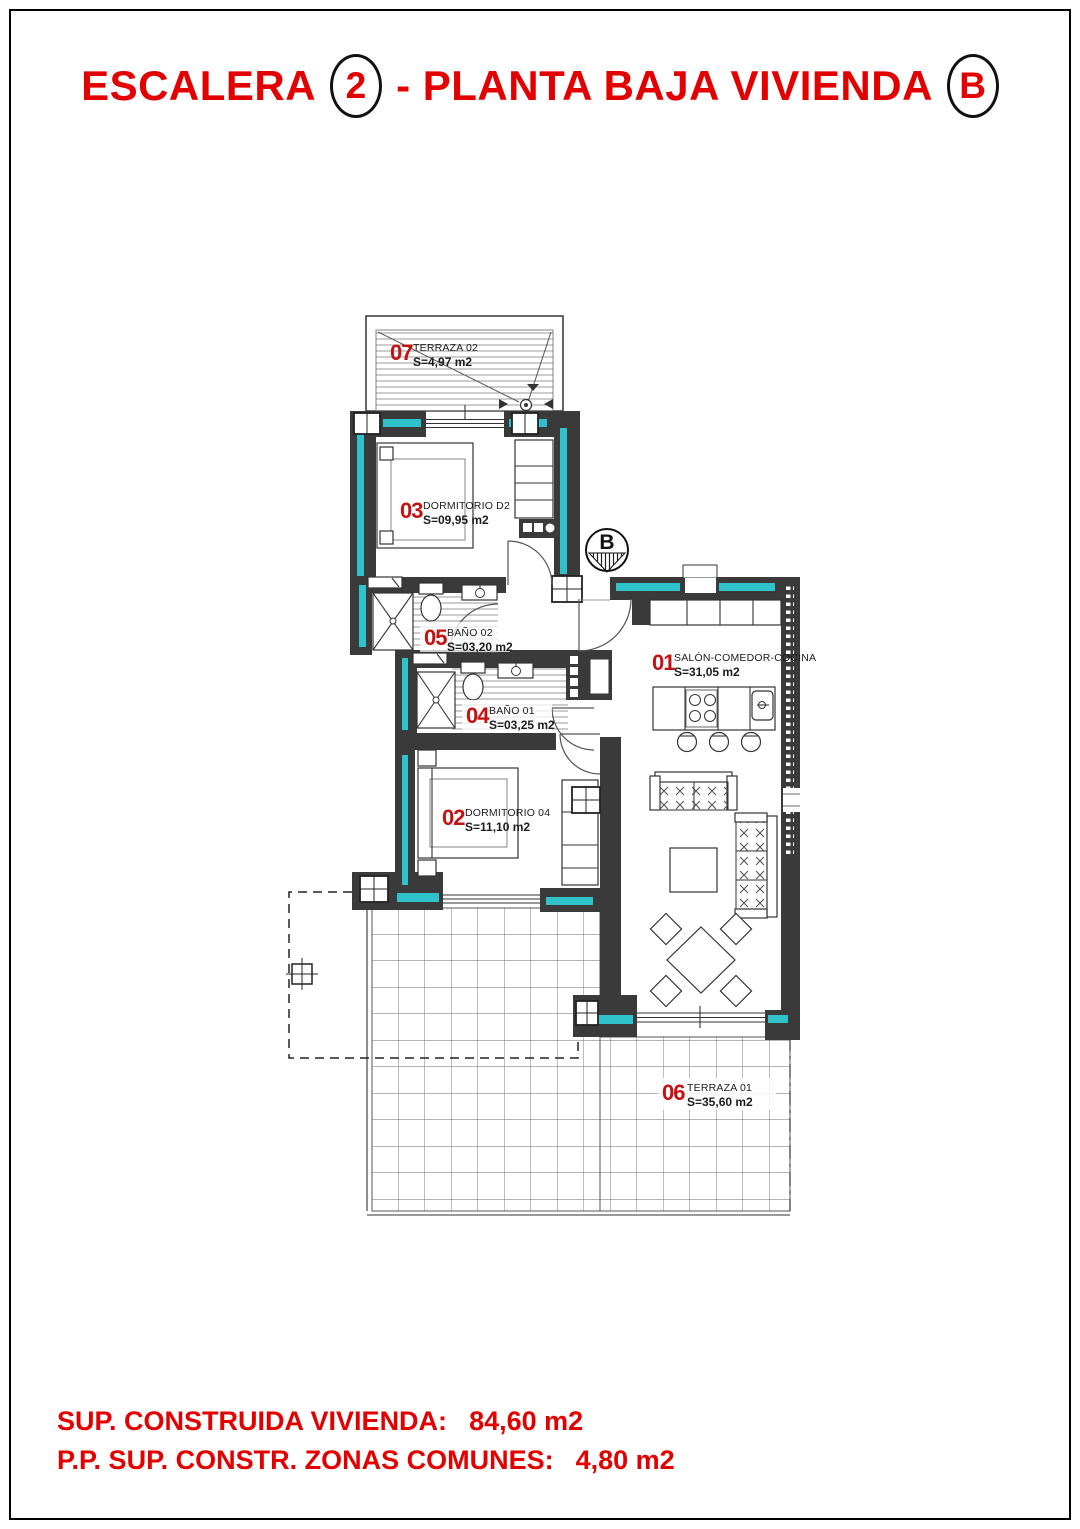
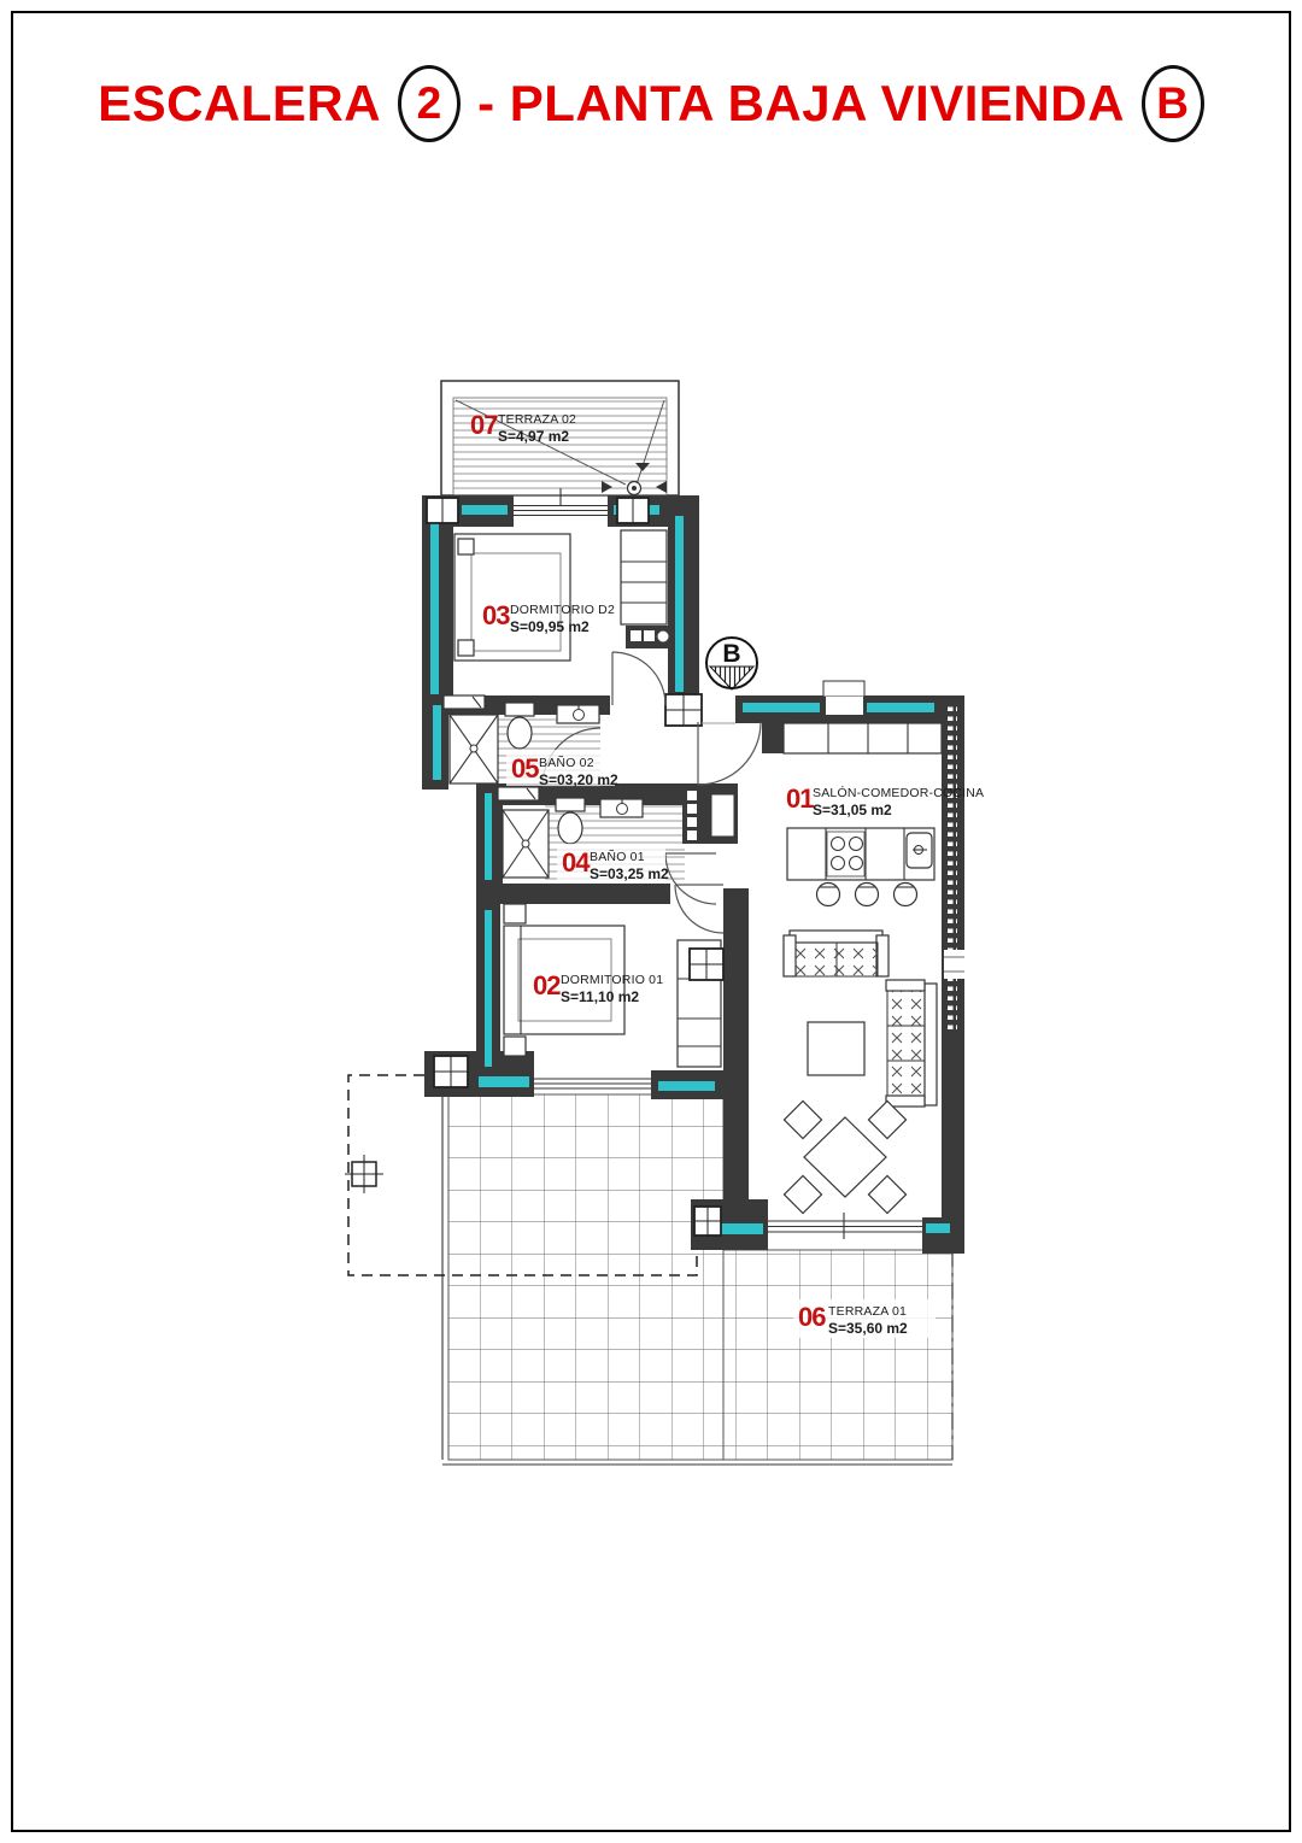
  ESCALERA
  2
  - PLANTA BAJA VIVIENDA
  B
  B
  07
  TERRAZA 02
  S=4,97 m2
  03
  DORMITORIO D2
  S=09,95 m2
  05
  BAÑO 02
  S=03,20 m2
  04
  BAÑO 01
  S=03,25 m2
  02
- DORMITORIO 04
+ DORMITORIO 01
  S=11,10 m2
  01
  SALÓN-COMEDOR-COCINA
  S=31,05 m2
  06
  TERRAZA 01
  S=35,60 m2
- SUP. CONSTRUIDA VIVIENDA: 84,60 m2
- P.P. SUP. CONSTR. ZONAS COMUNES: 4,80 m2
